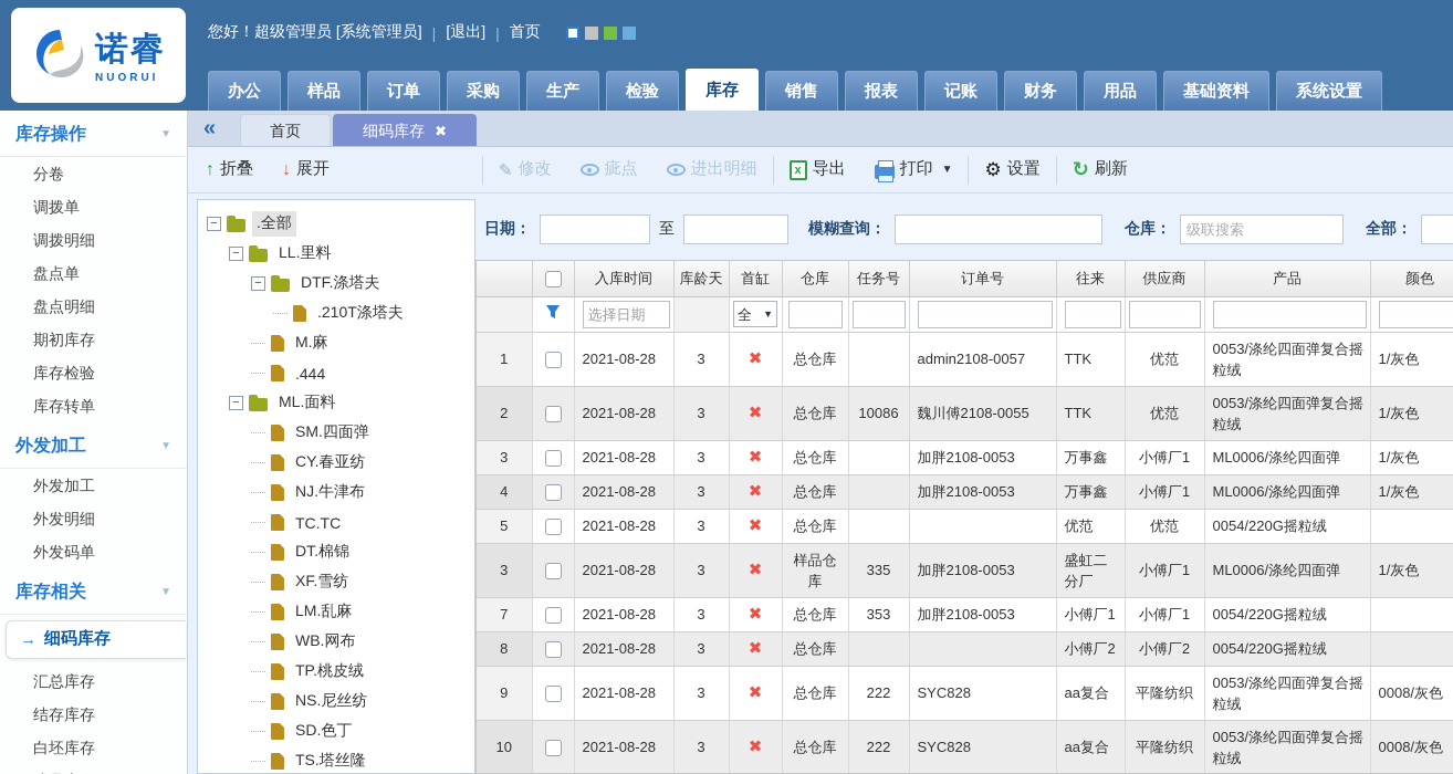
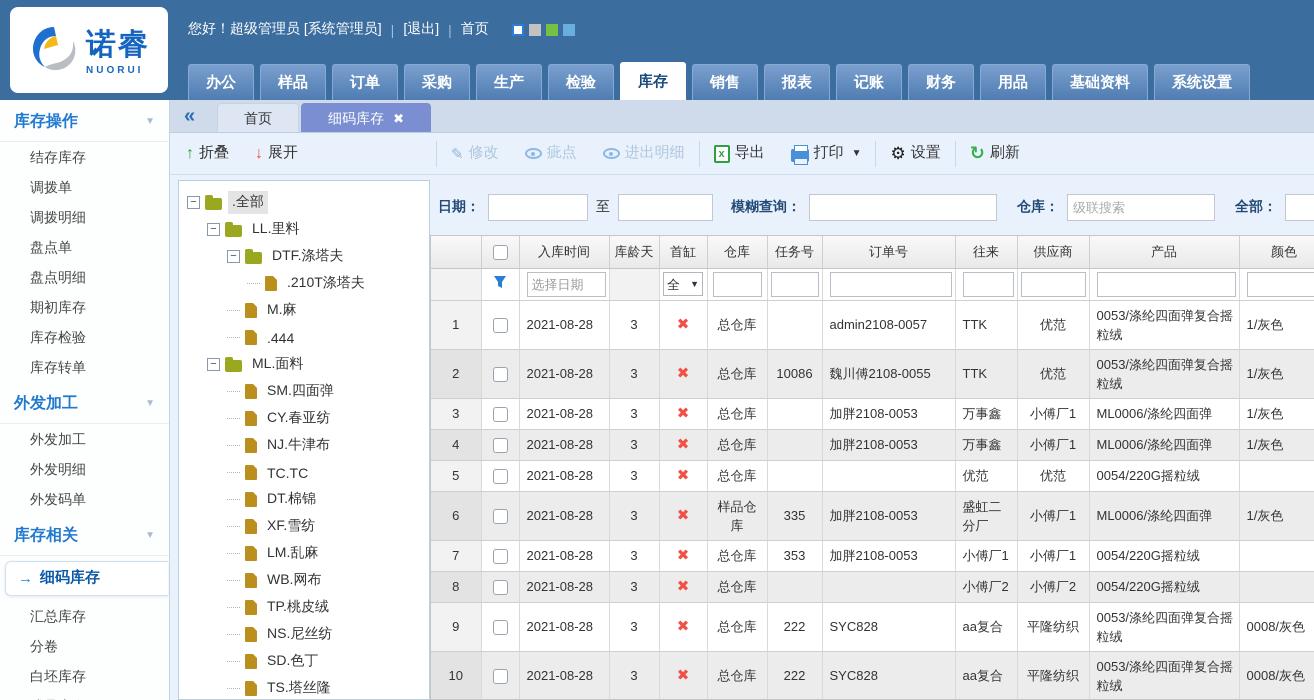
  诺睿
  NUORUI
  您好！超级管理员 [系统管理员]
  |
  [退出]
  |
  首页
  办公
  样品
  订单
  采购
  生产
  检验
  库存
  销售
  报表
  记账
  财务
  用品
  基础资料
  系统设置
  库存操作
  ▼
- 分卷
+ 结存库存
  调拨单
  调拨明细
  盘点单
  盘点明细
  期初库存
  库存检验
  库存转单
  外发加工
  ▼
  外发加工
  外发明细
  外发码单
  库存相关
  ▼
  →
  细码库存
  汇总库存
- 结存库存
+ 分卷
  白坯库存
  «
  首页
  细码库存
  ✖
  ↑
  折叠
  ↓
  展开
  ✎
  修改
  疵点
  进出明细
  x
  导出
  打印
  ▼
  ⚙
  设置
  ↻
  刷新
  −
  .全部
  −
  LL.里料
  −
  DTF.涤塔夫
  .210T涤塔夫
  M.麻
  .444
  −
  ML.面料
  SM.四面弹
  CY.春亚纺
  NJ.牛津布
  TC.TC
  DT.棉锦
  XF.雪纺
  LM.乱麻
  WB.网布
  TP.桃皮绒
  NS.尼丝纺
  SD.色丁
  TS.塔丝隆
  日期：
  至
  模糊查询：
  仓库：
  级联搜索
  全部：
  		入库时间	库龄天	首缸	仓库	任务号	订单号	往来	供应商	产品	颜色
  		选择日期		全 ▼
  1		2021-08-28	3	✖	总仓库		admin2108-0057	TTK	优范	0053/涤纶四面弹复合摇粒绒	1/灰色
  2		2021-08-28	3	✖	总仓库	10086	魏川傅2108-0055	TTK	优范	0053/涤纶四面弹复合摇粒绒	1/灰色
  3		2021-08-28	3	✖	总仓库		加胖2108-0053	万事鑫	小傅厂1	ML0006/涤纶四面弹	1/灰色
  4		2021-08-28	3	✖	总仓库		加胖2108-0053	万事鑫	小傅厂1	ML0006/涤纶四面弹	1/灰色
  5		2021-08-28	3	✖	总仓库			优范	优范	0054/220G摇粒绒
- 3		2021-08-28	3	✖	样品仓库	335	加胖2108-0053	盛虹二分厂	小傅厂1	ML0006/涤纶四面弹	1/灰色
+ 6		2021-08-28	3	✖	样品仓库	335	加胖2108-0053	盛虹二分厂	小傅厂1	ML0006/涤纶四面弹	1/灰色
  7		2021-08-28	3	✖	总仓库	353	加胖2108-0053	小傅厂1	小傅厂1	0054/220G摇粒绒
  8		2021-08-28	3	✖	总仓库			小傅厂2	小傅厂2	0054/220G摇粒绒
  9		2021-08-28	3	✖	总仓库	222	SYC828	aa复合	平隆纺织	0053/涤纶四面弹复合摇粒绒	0008/灰色
  10		2021-08-28	3	✖	总仓库	222	SYC828	aa复合	平隆纺织	0053/涤纶四面弹复合摇粒绒	0008/灰色
